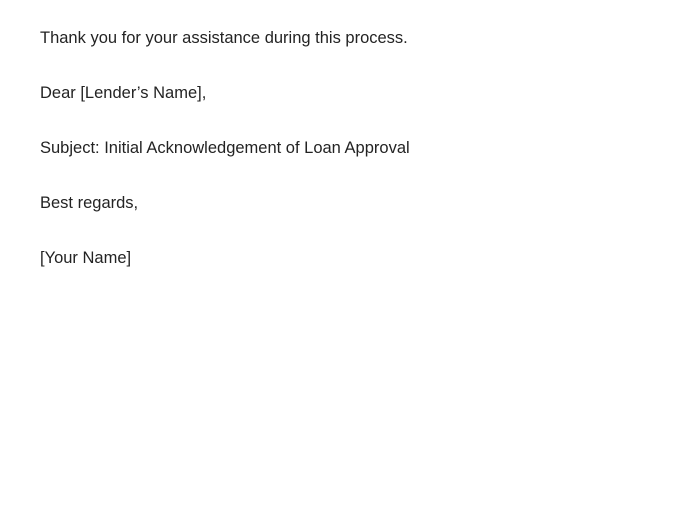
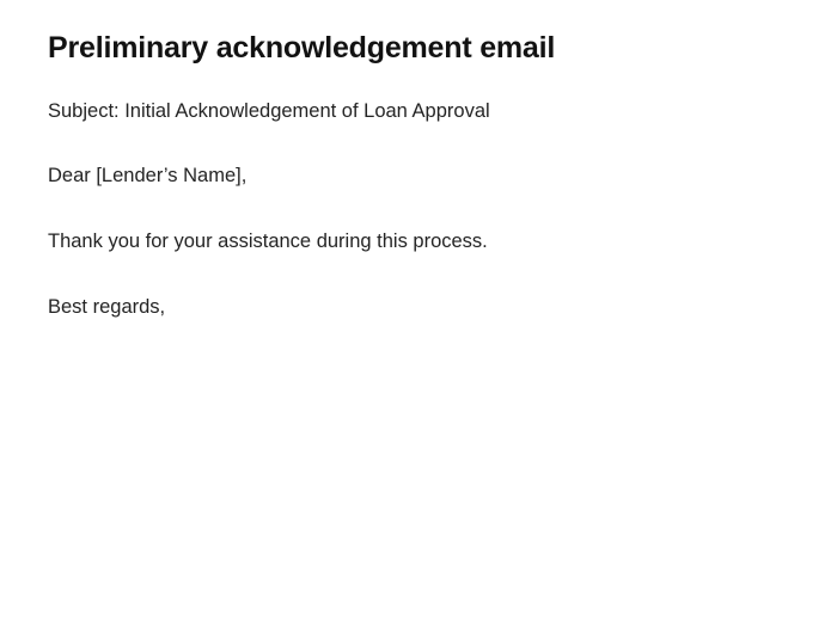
+ Preliminary acknowledgement email
- Thank you for your assistance during this process.
+ Subject: Initial Acknowledgement of Loan Approval
  Dear [Lender’s Name],
- Subject: Initial Acknowledgement of Loan Approval
+ Thank you for your assistance during this process.
  Best regards,
- [Your Name]
